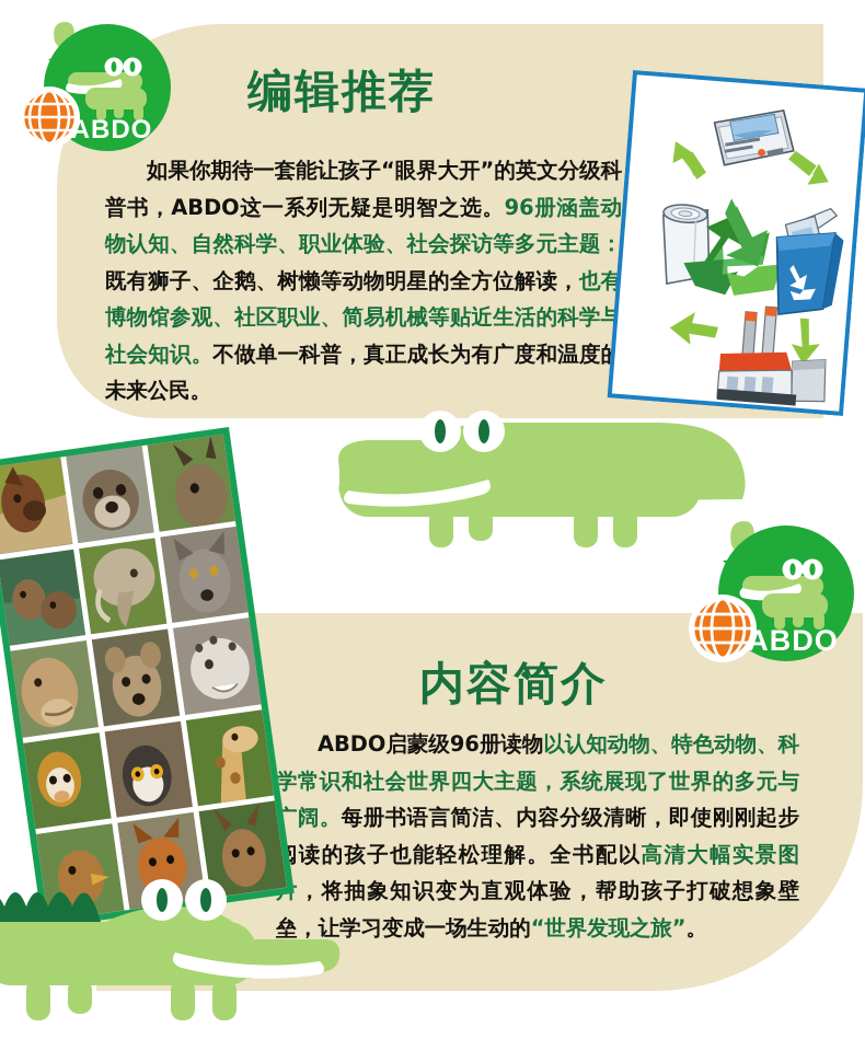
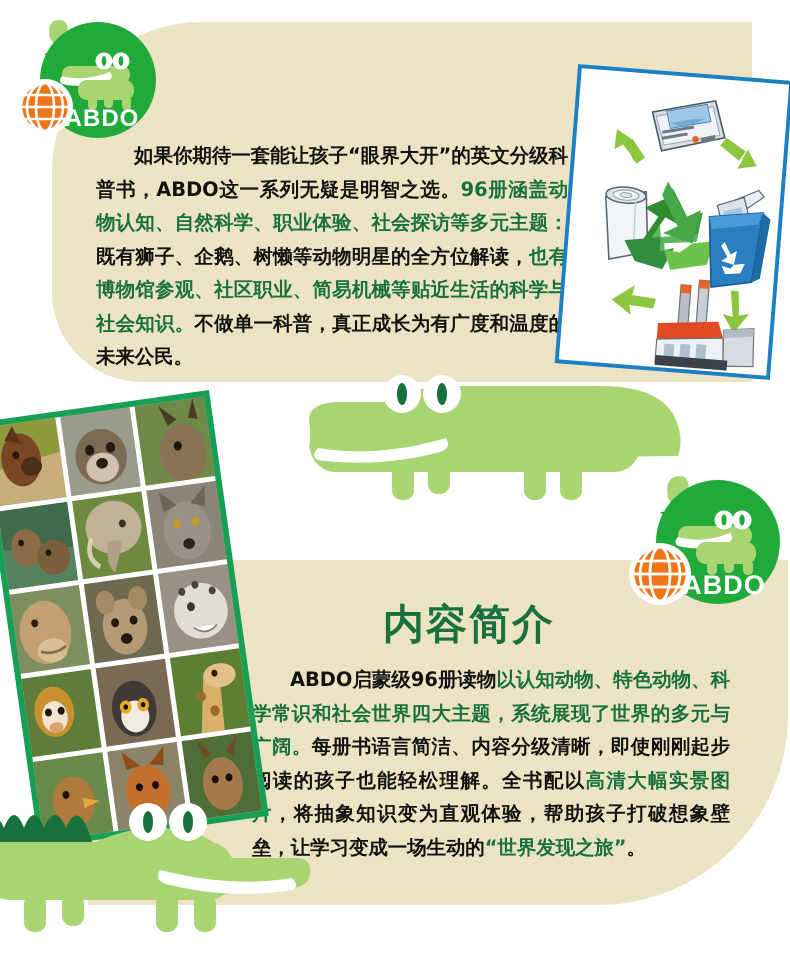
  ABDO
  ABDO
- 编辑推荐
  内容简介
  如果你期待一套能让孩子“眼界大开”的英文分级科普书，ABDO这一系列无疑是明智之选。96册涵盖动物认知、自然科学、职业体验、社会探访等多元主题：既有狮子、企鹅、树懒等动物明星的全方位解读，也有博物馆参观、社区职业、简易机械等贴近生活的科学与社会知识。不做单一科普，真正成长为有广度和温度未来公民。
  ABDO启蒙级96册读物以认知动物、特色动物、科学常识和社会世界四大主题，系统展现了世界的多元与广阔。每册书语言简洁、内容分级清晰，即使刚刚起步读的孩子也能轻松理解。全书配以高清大幅实景图，将抽象知识变为直观体验，帮助孩子打破想象壁垒，让学习变成一场生动的“世界发现之旅”。
